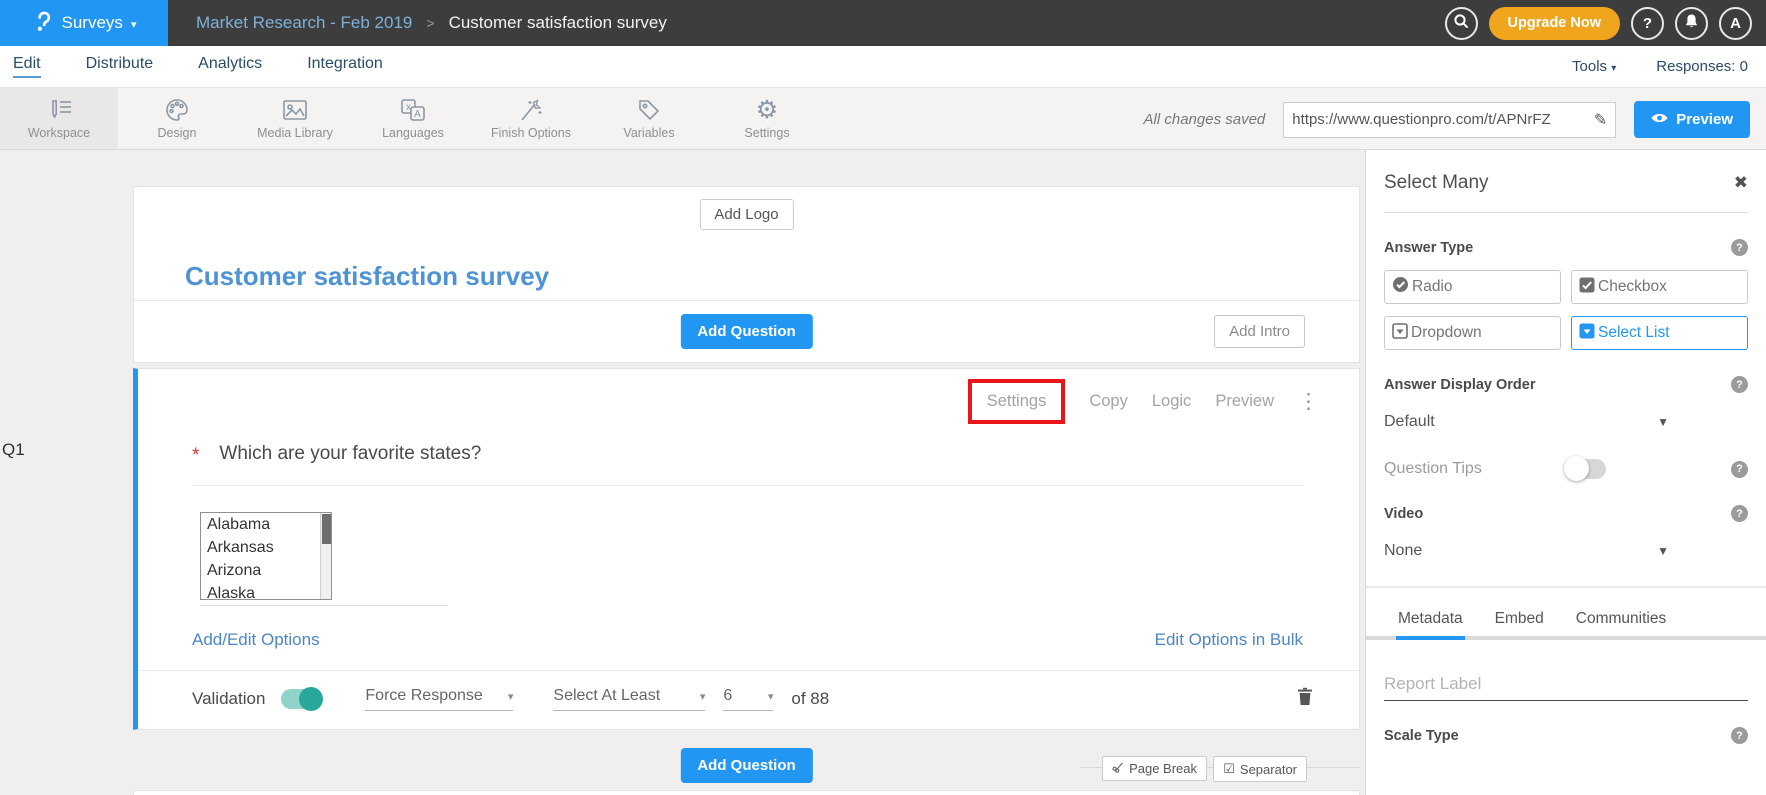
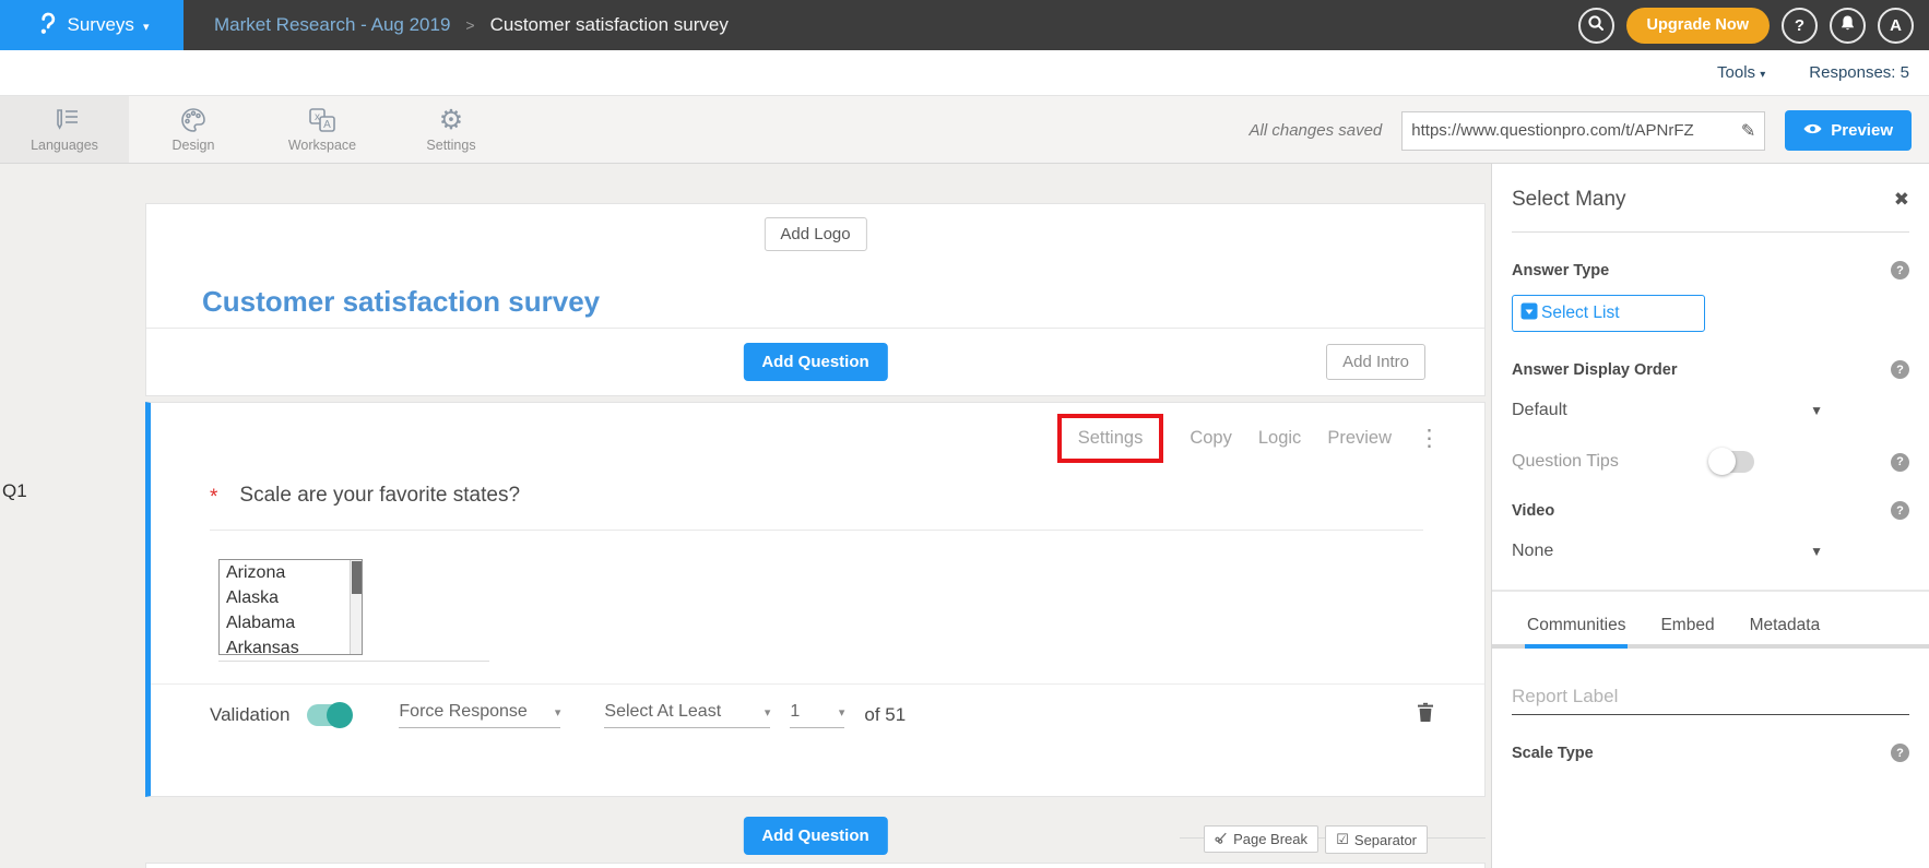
  Surveys
  ▾
- Market Research - Feb 2019
+ Market Research - Aug 2019
  >
  Customer satisfaction survey
  Upgrade Now
  ?
  A
- Edit
- Distribute
- Analytics
- Integration
  Tools ▾
- Responses: 0
+ Responses: 5
- Workspace
+ Languages
  Design
- Media Library
  x
  A
- Languages
+ Workspace
- Finish Options
- Variables
  ⚙
  Settings
  All changes saved
  https://www.questionpro.com/t/APNrFZ
  ✎
  Preview
  Q1
  Add Logo
  Customer satisfaction survey
  Add Question
  Add Intro
  Settings
  Copy
  Logic
  Preview
  ⋮
  *
- Which are your favorite states?
+ Scale are your favorite states?
- Alabama
+ Arizona
- Arkansas
+ Alaska
- Arizona
+ Alabama
- Alaska
+ Arkansas
- Add/Edit Options
- Edit Options in Bulk
  Validation
  Force Response
  ▾
  Select At Least
  ▾
- 6
+ 1
  ▾
- of 88
+ of 51
  Add Question
  Page Break
  ☑
  Separator
  Select Many
  ✖
  Answer Type
  ?
- Radio
- Checkbox
- Dropdown
  Select List
  Answer Display Order
  ?
  Default
  ▼
  Question Tips
  ?
  Video
  ?
  None
  ▼
- Metadata
+ Communities
  Embed
- Communities
+ Metadata
  Report Label
  Scale Type
  ?
